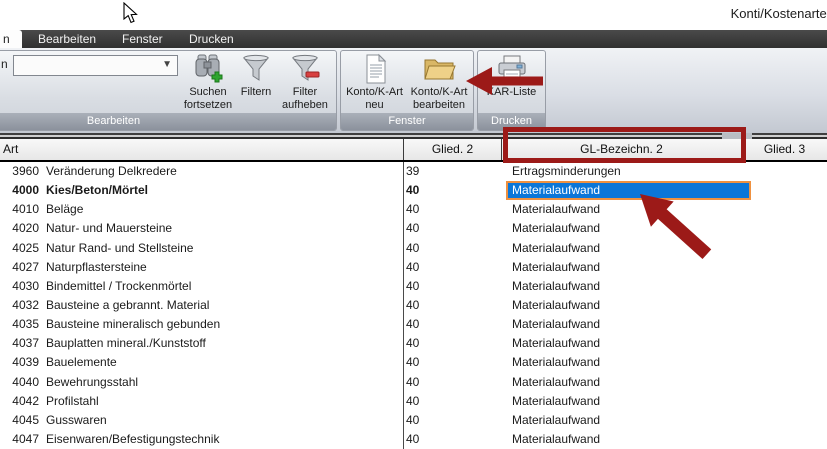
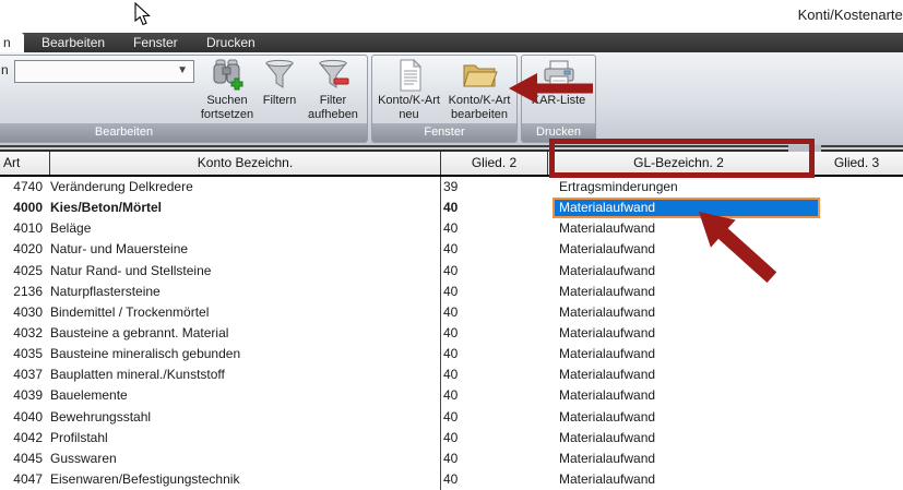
  Konti/Kostenarte
  n
  Bearbeiten
  Fenster
  Drucken
  Bearbeiten
  Fenster
  Drucken
  n
  ▼
  Suchen fortsetzen
  Filtern
  Filter aufheben
  Konto/K-Art neu
  Konto/K-Art bearbeiten
  AR-Liste
  Art
+ Konto Bezeichn.
  Glied. 2
  GL-Bezeichn. 2
  Glied. 3
- 3960
+ 4740
  Veränderung Delkredere
  39
  Ertragsminderungen
  4000
  Kies/Beton/Mörtel
  40
  Materialaufwand
  4010
  Beläge
  40
  Materialaufwand
  4020
  Natur- und Mauersteine
  40
  Materialaufwand
  4025
  Natur Rand- und Stellsteine
  40
  Materialaufwand
- 4027
+ 2136
  Naturpflastersteine
  40
  Materialaufwand
  4030
  Bindemittel / Trockenmörtel
  40
  Materialaufwand
  4032
  Bausteine a gebrannt. Material
  40
  Materialaufwand
  4035
  Bausteine mineralisch gebunden
  40
  Materialaufwand
  4037
  Bauplatten mineral./Kunststoff
  40
  Materialaufwand
  4039
  Bauelemente
  40
  Materialaufwand
  4040
  Bewehrungsstahl
  40
  Materialaufwand
  4042
  Profilstahl
  40
  Materialaufwand
  4045
  Gusswaren
  40
  Materialaufwand
  4047
  Eisenwaren/Befestigungstechnik
  40
  Materialaufwand
